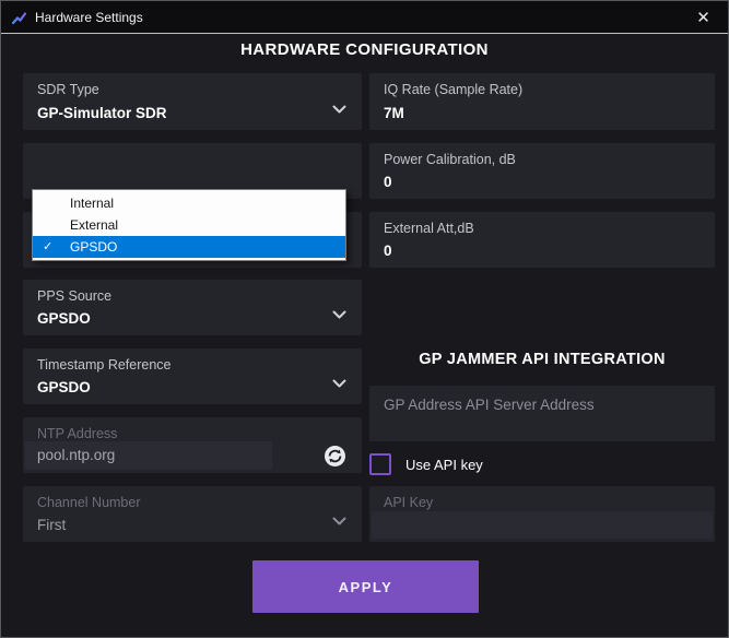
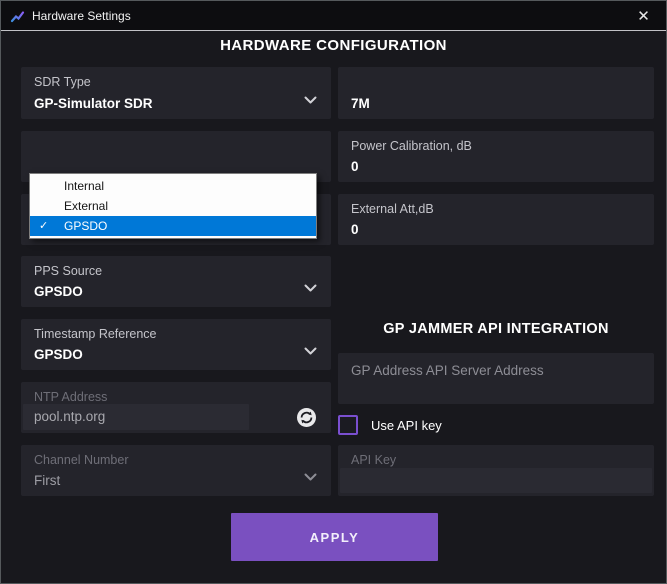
  Hardware Settings
  ✕
  HARDWARE CONFIGURATION
  SDR Type
  GP-Simulator SDR
  Internal
  External
  ✓
  GPSDO
  PPS Source
  GPSDO
  Timestamp Reference
  GPSDO
  NTP Address
  pool.ntp.org
  Channel Number
  First
- IQ Rate (Sample Rate)
  7M
  Power Calibration, dB
  0
  External Att,dB
  0
  GP JAMMER API INTEGRATION
  GP Address API Server Address
  Use API key
  API Key
  APPLY
